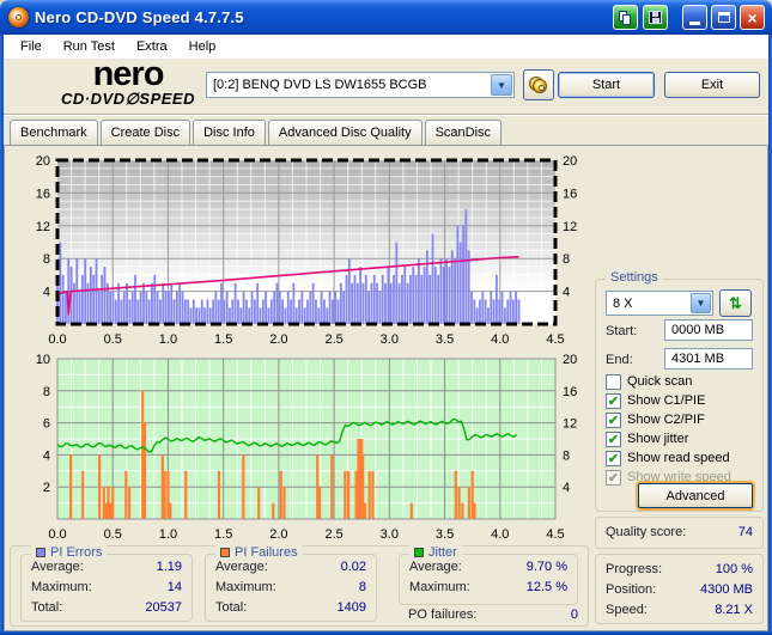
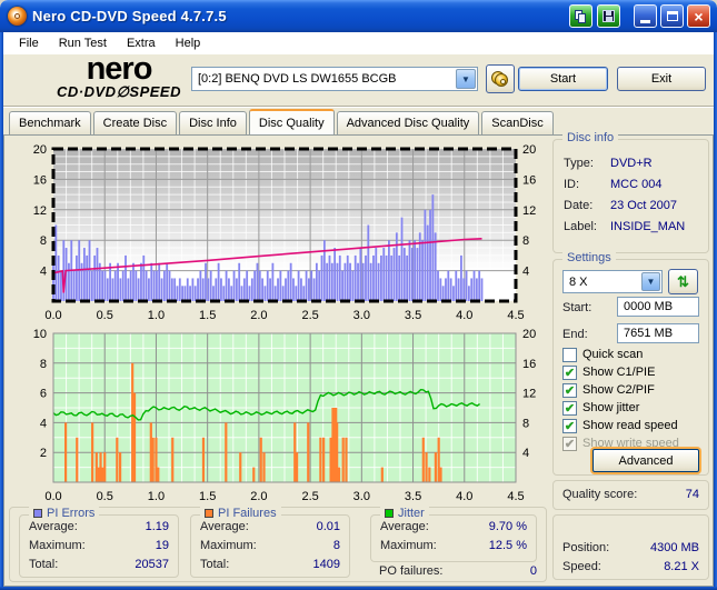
  Nero CD-DVD Speed 4.7.7.5
  ×
  File
  Run Test
  Extra
  Help
  nero
  CD·DVD∅SPEED
  [0:2] BENQ DVD LS DW1655 BCGB
  ▼
  Start
  Exit
  Benchmark
  Create Disc
  Disc Info
+ Disc Quality
  Advanced Disc Quality
  ScanDisc
  4
  8
  12
  16
  20
  4
  8
  12
  16
  20
  0.0
  0.5
  1.0
  1.5
  2.0
  2.5
  3.0
  3.5
  4.0
  4.5
  2
  4
  6
  8
  10
  4
  8
  12
  16
  20
  0.0
  0.5
  1.0
  1.5
  2.0
  2.5
  3.0
  3.5
  4.0
  4.5
+ Disc info
+ Type:
+ DVD+R
+ ID:
+ MCC 004
+ Date:
+ 23 Oct 2007
+ Label:
+ INSIDE_MAN
  Settings
  8 X
  ▼
  ⇅
  Start:
  0000 MB
  End:
- 4301 MB
+ 7651 MB
  Quick scan
  ✔
  Show C1/PIE
  ✔
  Show C2/PIF
  ✔
  Show jitter
  ✔
  Show read speed
  ✔
  Show write speed
  Advanced
  Quality score:
  74
- Progress:
- 100 %
  Position:
  4300 MB
  Speed:
  8.21 X
  PI Errors
  Average:
  1.19
  Maximum:
- 14
+ 19
  Total:
  20537
  PI Failures
  Average:
- 0.02
+ 0.01
  Maximum:
  8
  Total:
  1409
  Jitter
  Average:
  9.70 %
  Maximum:
  12.5 %
  PO failures:
  0
